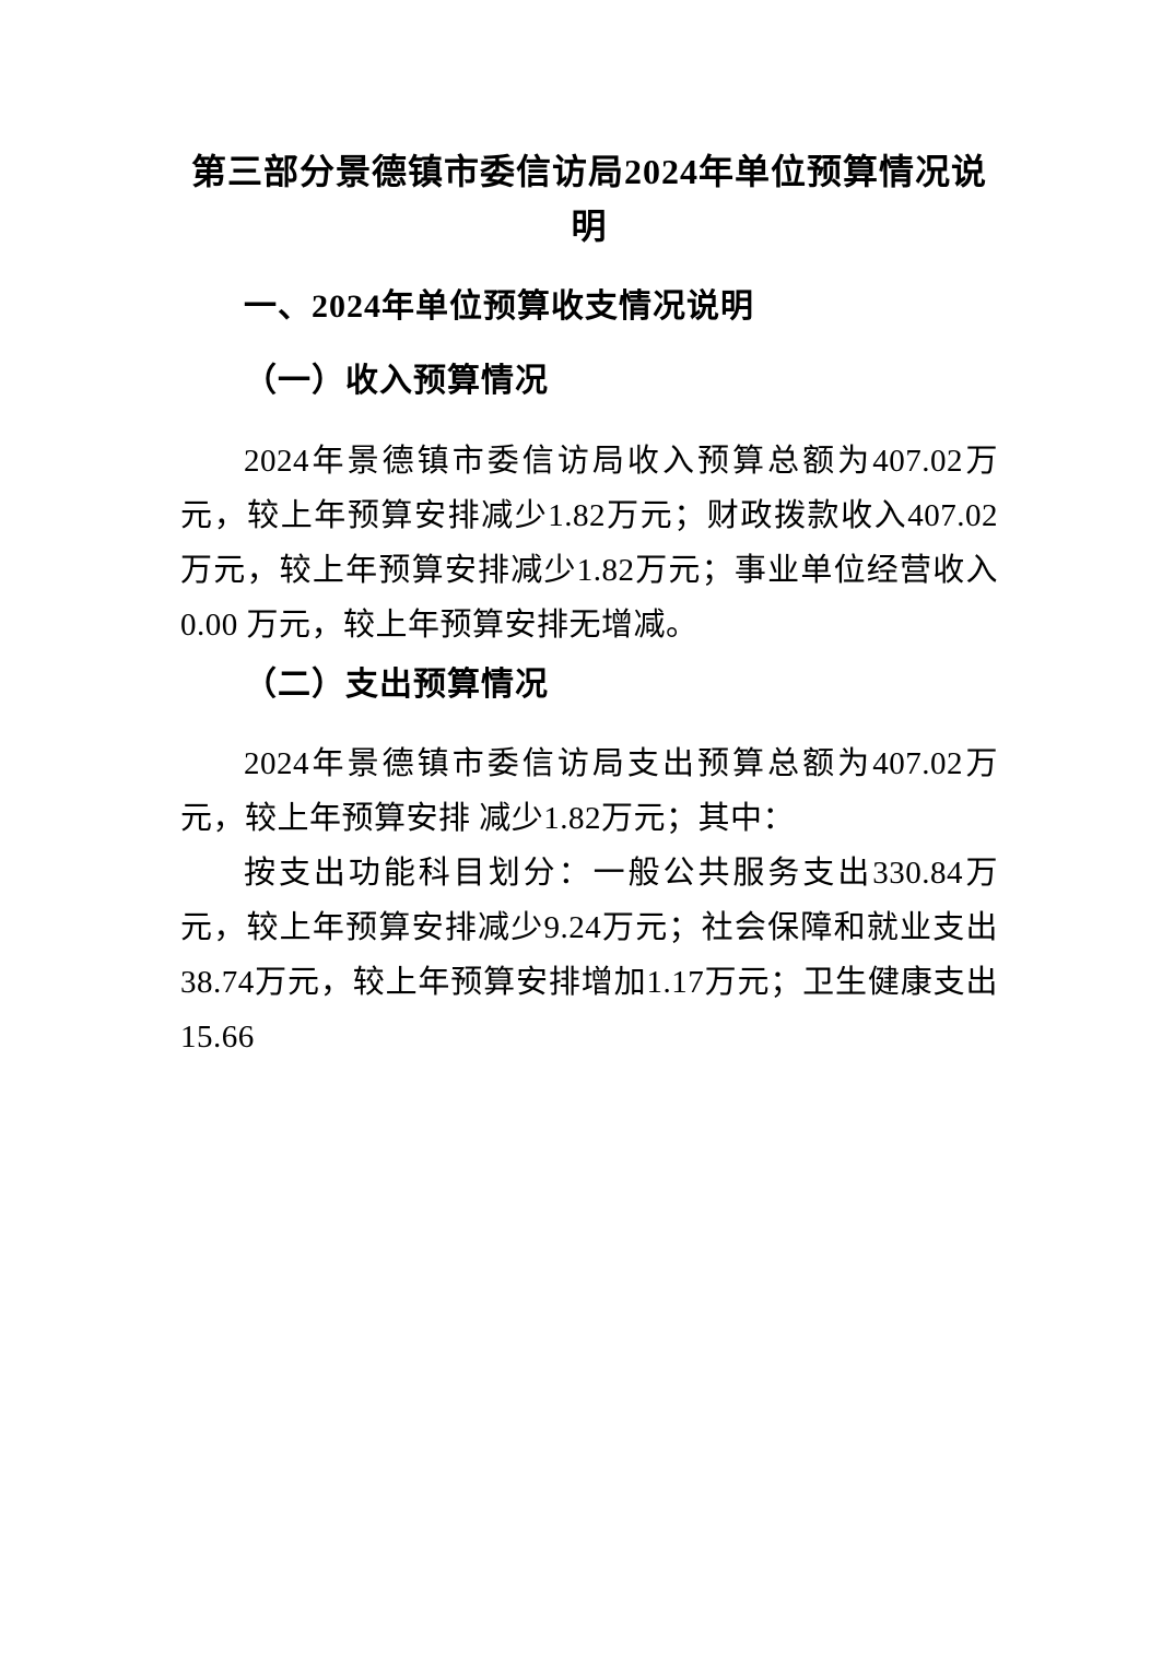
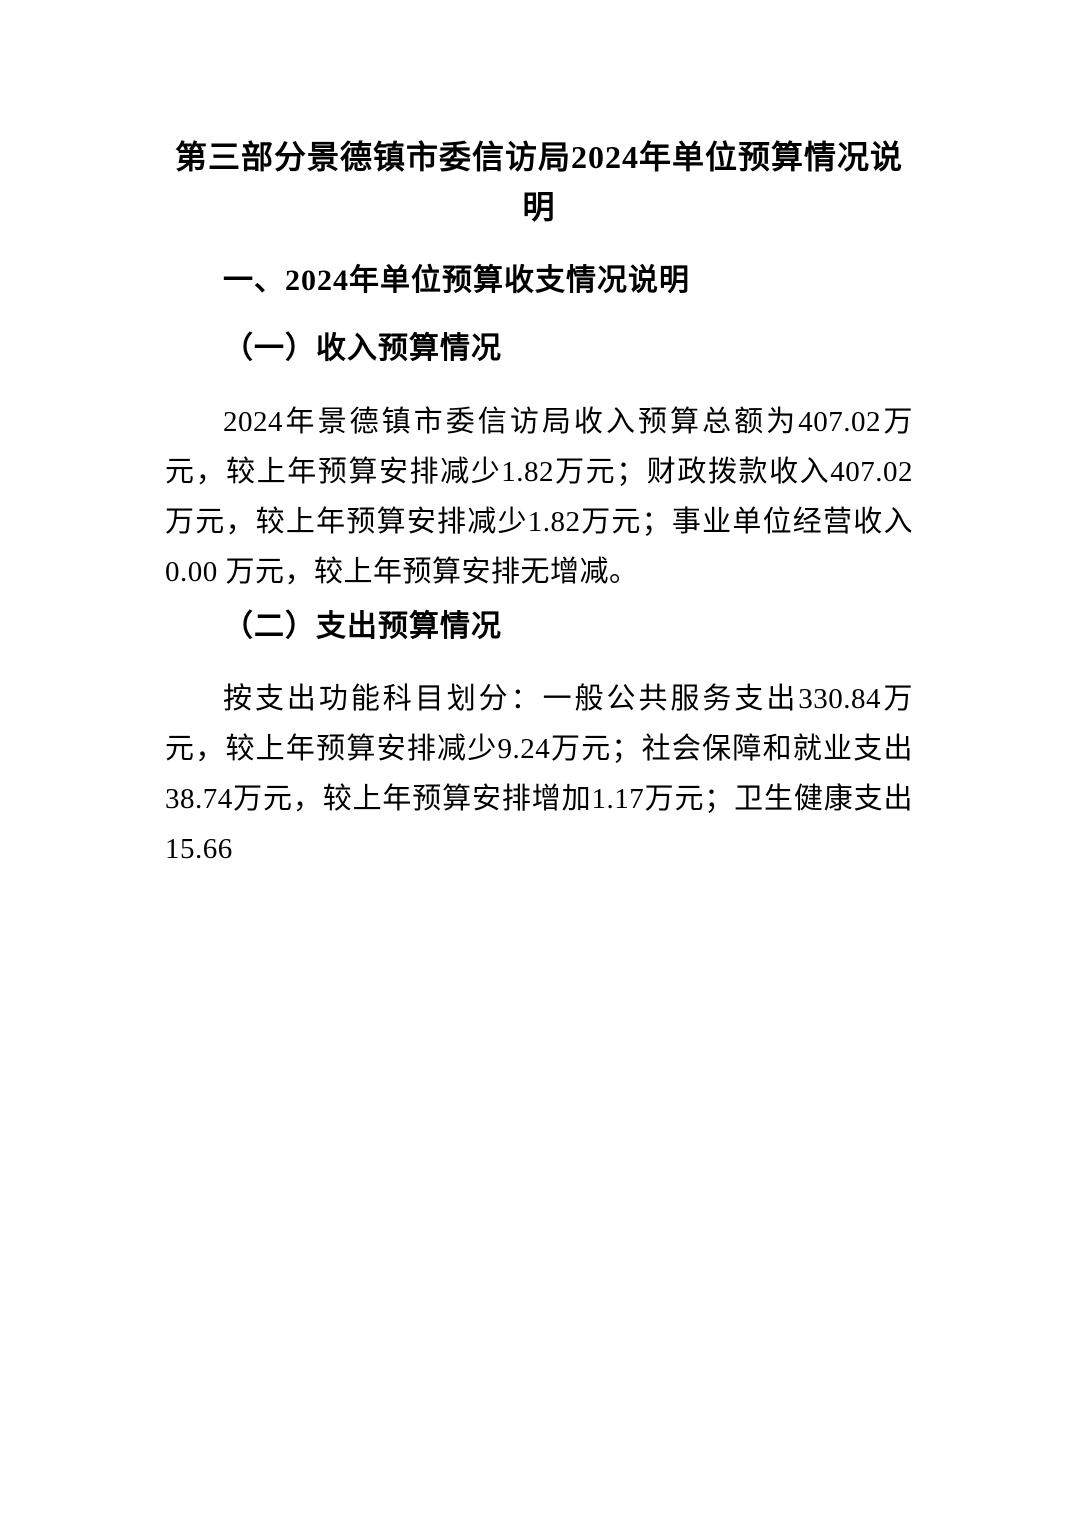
  第三部分景德镇市委信访局2024年单位预算情况说明
  一、2024年单位预算收支情况说明
  （一）收入预算情况
  2024年景德镇市委信访局收入预算总额为407.02万元，较上年预算安排减少1.82万元；财政拨款收入407.02万元，较上年预算安排减少1.82万元；事业单位经营收入0.00 万元，较上年预算安排无增减。
  （二）支出预算情况
- 2024年景德镇市委信访局支出预算总额为407.02万元，较上年预算安排 减少1.82万元；其中：
  按支出功能科目划分：一般公共服务支出330.84万元，较上年预算安排减少9.24万元；社会保障和就业支出38.74万元，较上年预算安排增加1.17万元；卫生健康支出15.66
